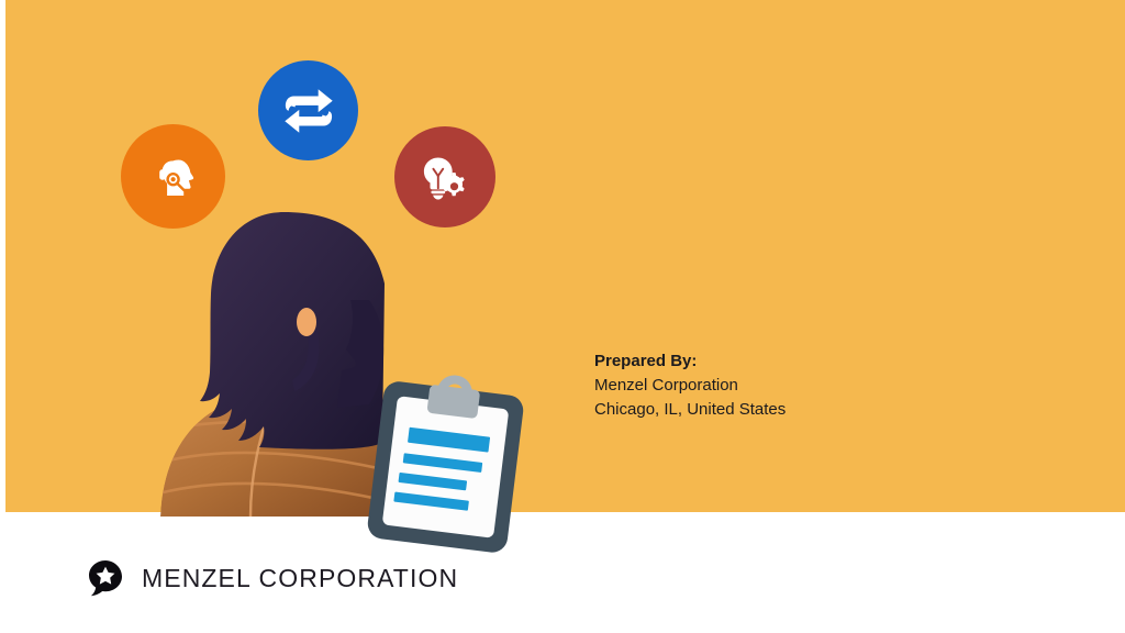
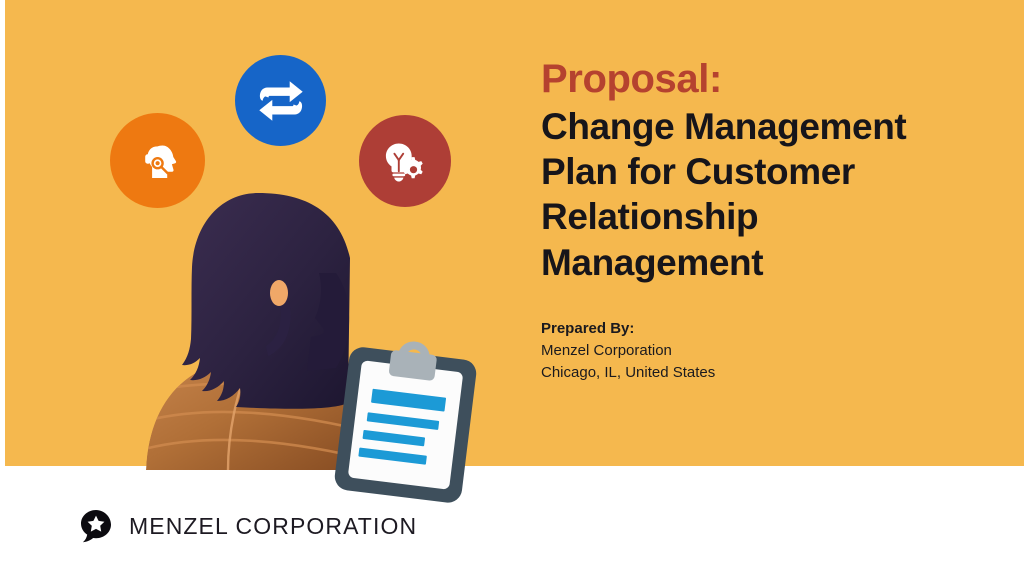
+ Proposal:
+ Change Management Plan for Customer Relationship Management
  Prepared By:
  Menzel Corporation
  Chicago, IL, United States
  MENZEL CORPORATION
